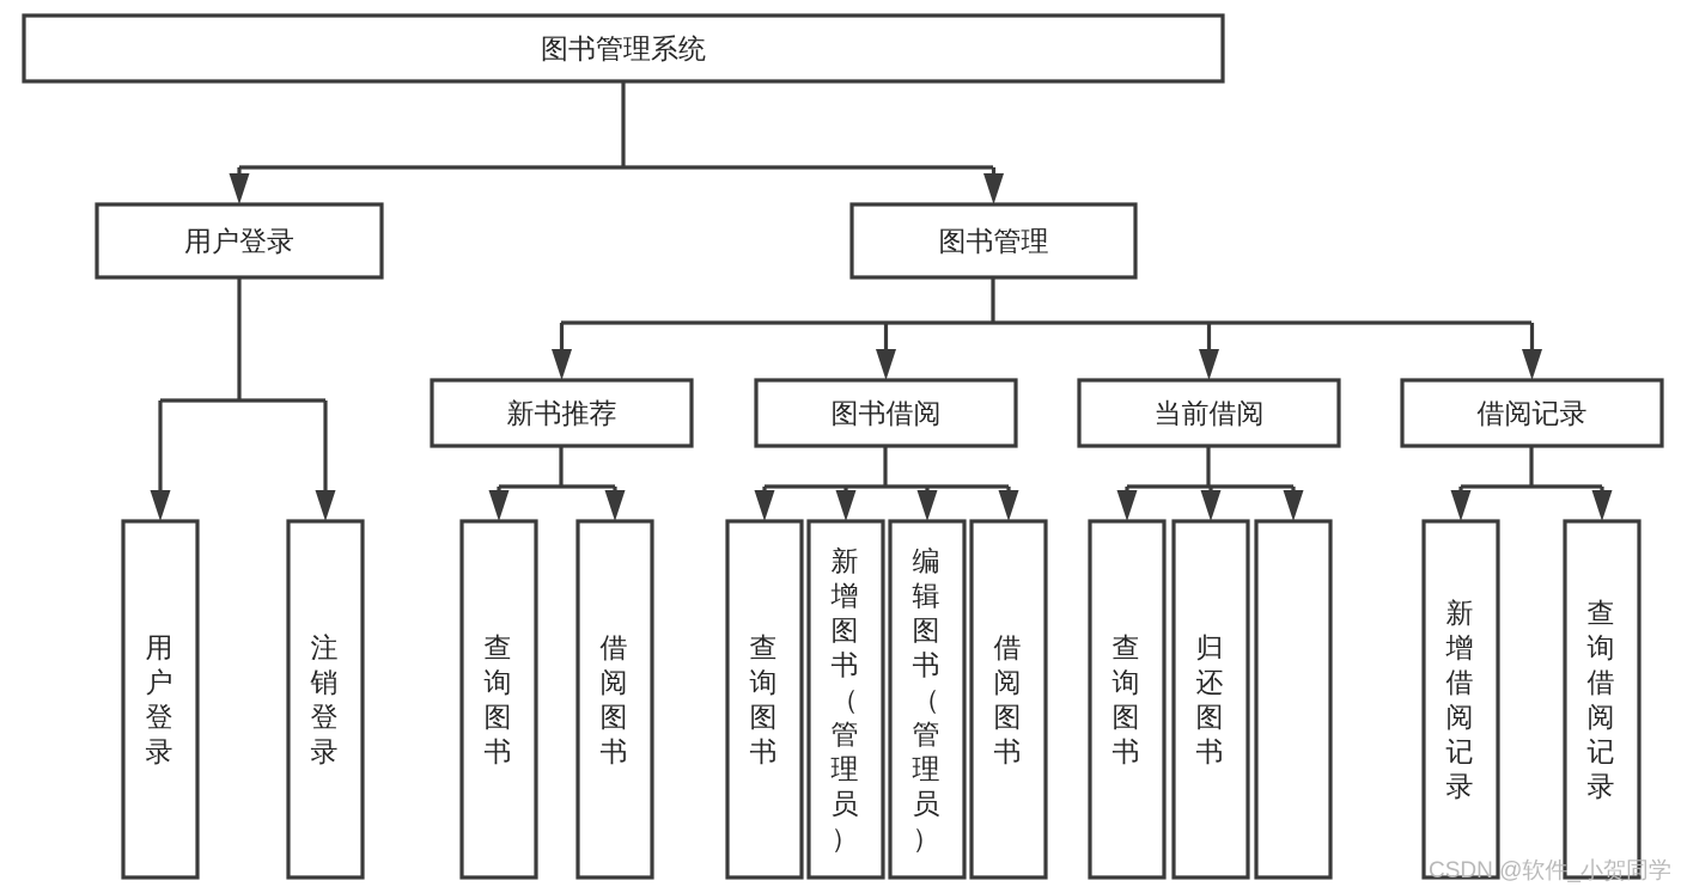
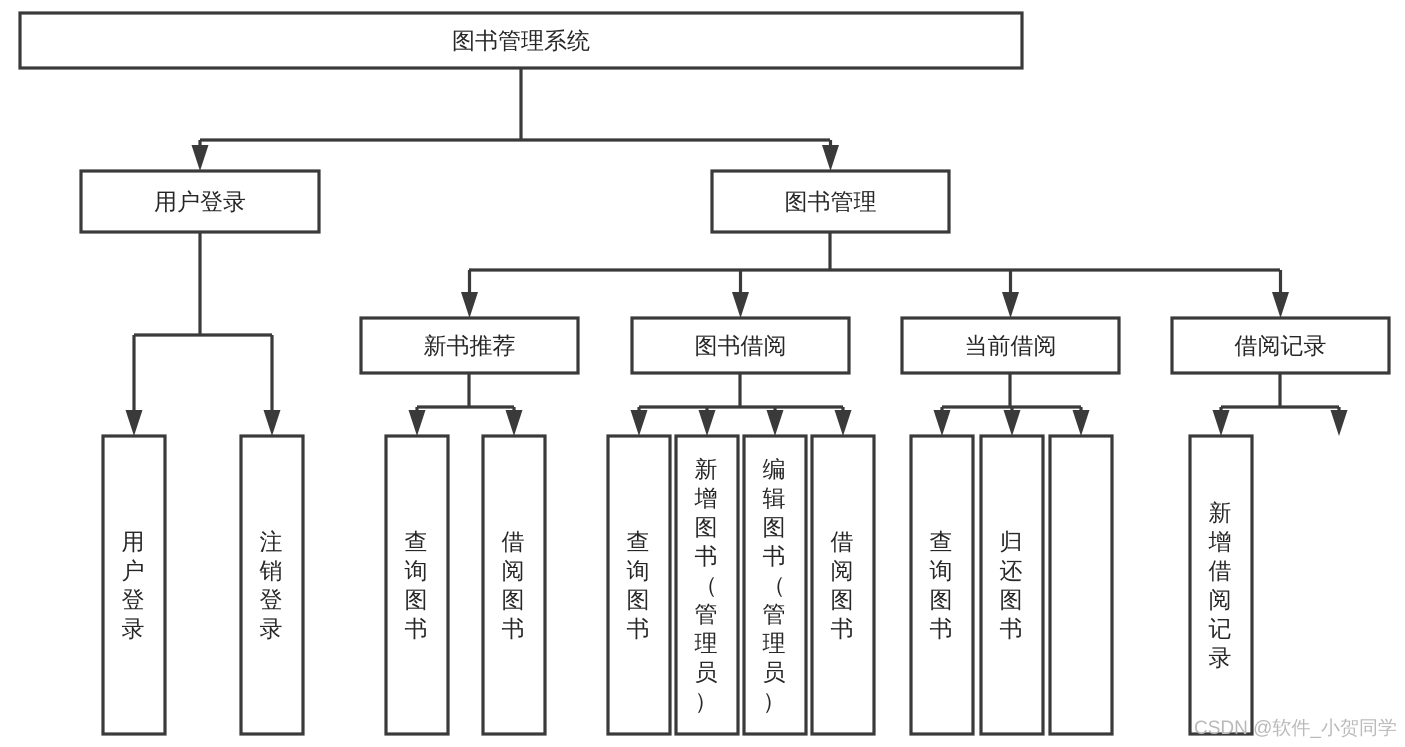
  图书管理系统
  用户登录
  图书管理
  新书推荐
  图书借阅
  当前借阅
  借阅记录
  用户登录
  注销登录
  查询图书
  借阅图书
  查询图书
  新增图书（管理员）
  编辑图书（管理员）
  借阅图书
  查询图书
  归还图书
  新增借阅记录
- 查询借阅记录
  CSDN @软件_小贺同学
